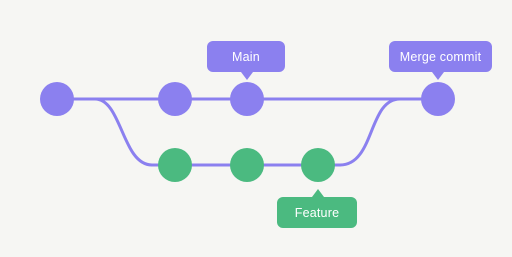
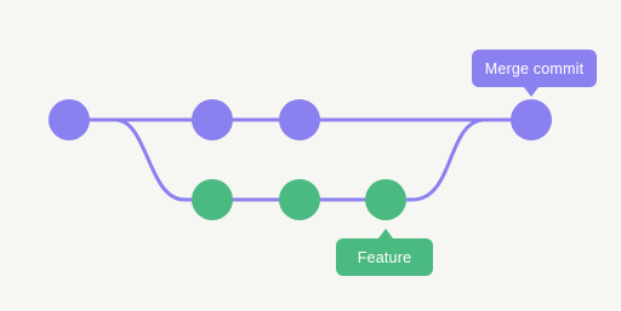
- Main
  Merge commit
  Feature
